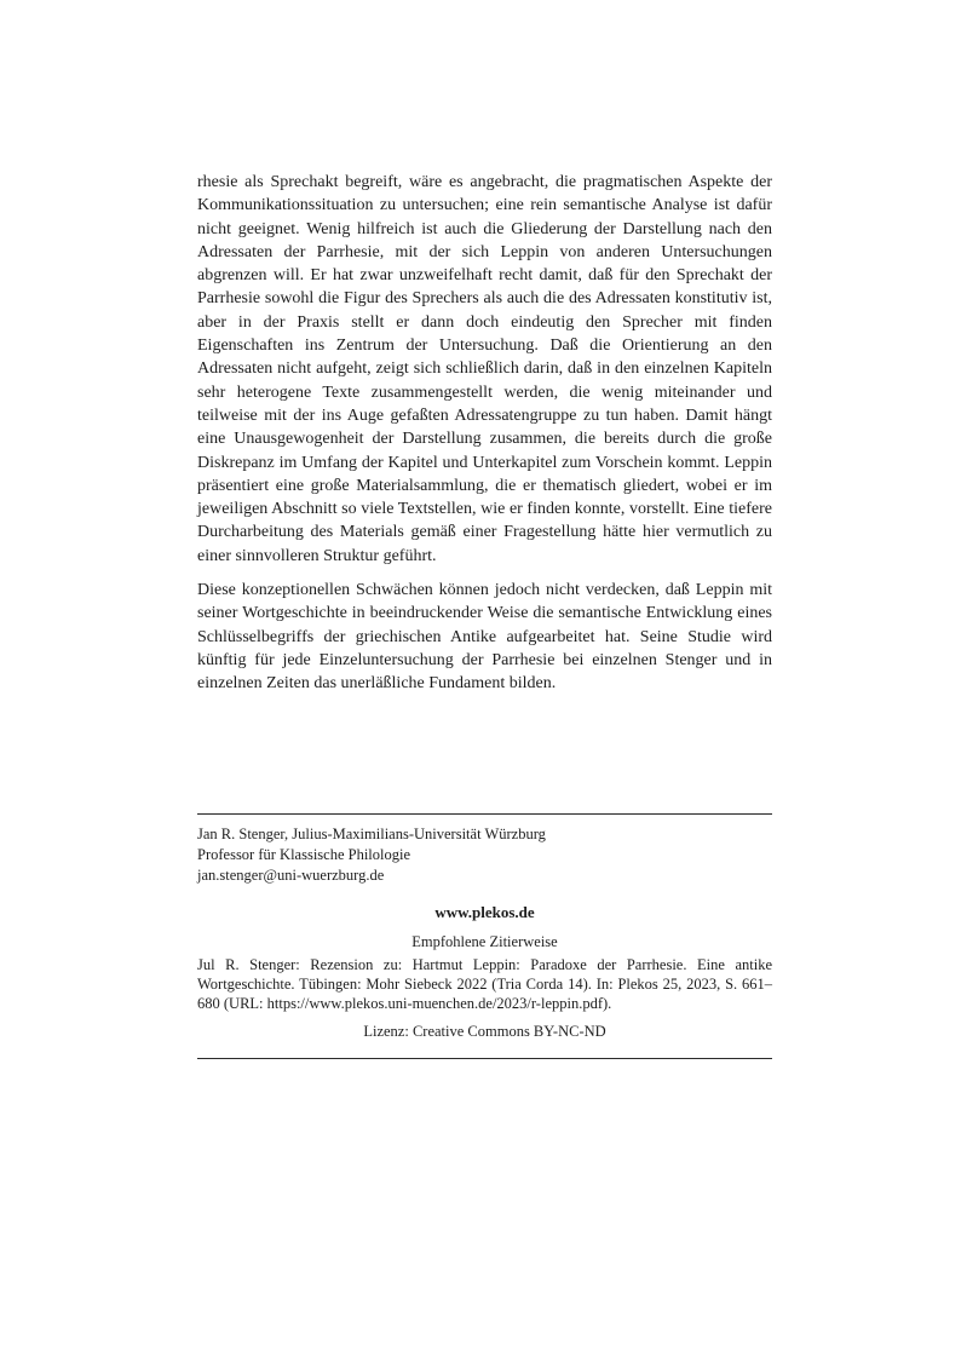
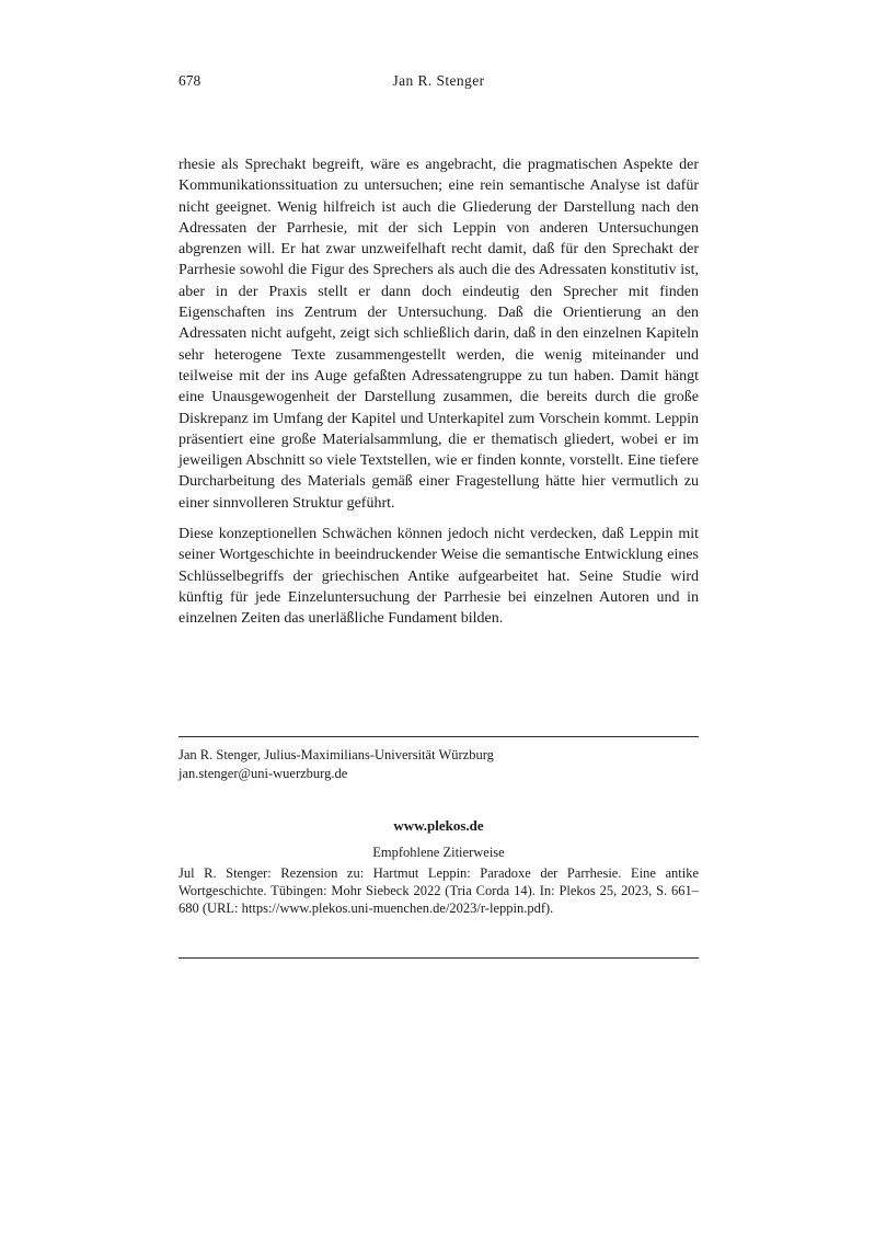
+ 678
+ Jan R. Stenger
  rhesie als Sprechakt begreift, wäre es angebracht, die pragmatischen Aspekte der Kommunikationssituation zu untersuchen; eine rein semantische Analyse ist dafür nicht geeignet. Wenig hilfreich ist auch die Gliederung der Darstellung nach den Adressaten der Parrhesie, mit der sich Leppin von anderen Untersuchungen abgrenzen will. Er hat zwar unzweifelhaft recht damit, daß für den Sprechakt der Parrhesie sowohl die Figur des Sprechers als auch die des Adressaten konstitutiv ist, aber in der Praxis stellt er dann doch eindeutig den Sprecher mit finden Eigenschaften ins Zentrum der Untersuchung. Daß die Orientierung an den Adressaten nicht aufgeht, zeigt sich schließlich darin, daß in den einzelnen Kapiteln sehr heterogene Texte zusammengestellt werden, die wenig miteinander und teilweise mit der ins Auge gefaßten Adressatengruppe zu tun haben. Damit hängt eine Unausgewogenheit der Darstellung zusammen, die bereits durch die große Diskrepanz im Umfang der Kapitel und Unterkapitel zum Vorschein kommt. Leppin präsentiert eine große Materialsammlung, die er thematisch gliedert, wobei er im jeweiligen Abschnitt so viele Textstellen, wie er finden konnte, vorstellt. Eine tiefere Durcharbeitung des Materials gemäß einer Fragestellung hätte hier vermutlich zu einer sinnvolleren Struktur geführt.
- Diese konzeptionellen Schwächen können jedoch nicht verdecken, daß Leppin mit seiner Wortgeschichte in beeindruckender Weise die semantische Entwicklung eines Schlüsselbegriffs der griechischen Antike aufgearbeitet hat. Seine Studie wird künftig für jede Einzeluntersuchung der Parrhesie bei einzelnen Stenger und in einzelnen Zeiten das unerläßliche Fundament bilden.
+ Diese konzeptionellen Schwächen können jedoch nicht verdecken, daß Leppin mit seiner Wortgeschichte in beeindruckender Weise die semantische Entwicklung eines Schlüsselbegriffs der griechischen Antike aufgearbeitet hat. Seine Studie wird künftig für jede Einzeluntersuchung der Parrhesie bei einzelnen Autoren und in einzelnen Zeiten das unerläßliche Fundament bilden.
  Jan R. Stenger, Julius-Maximilians-Universität Würzburg
- Professor für Klassische Philologie
  jan.stenger@uni-wuerzburg.de
  www.plekos.de
  Empfohlene Zitierweise
  Jul R. Stenger: Rezension zu: Hartmut Leppin: Paradoxe der Parrhesie. Eine antike Wortgeschichte. Tübingen: Mohr Siebeck 2022 (Tria Corda 14). In: Plekos 25, 2023, S. 661–680 (URL: https://www.plekos.uni-muenchen.de/2023/r-leppin.pdf).
- Lizenz: Creative Commons BY-NC-ND
